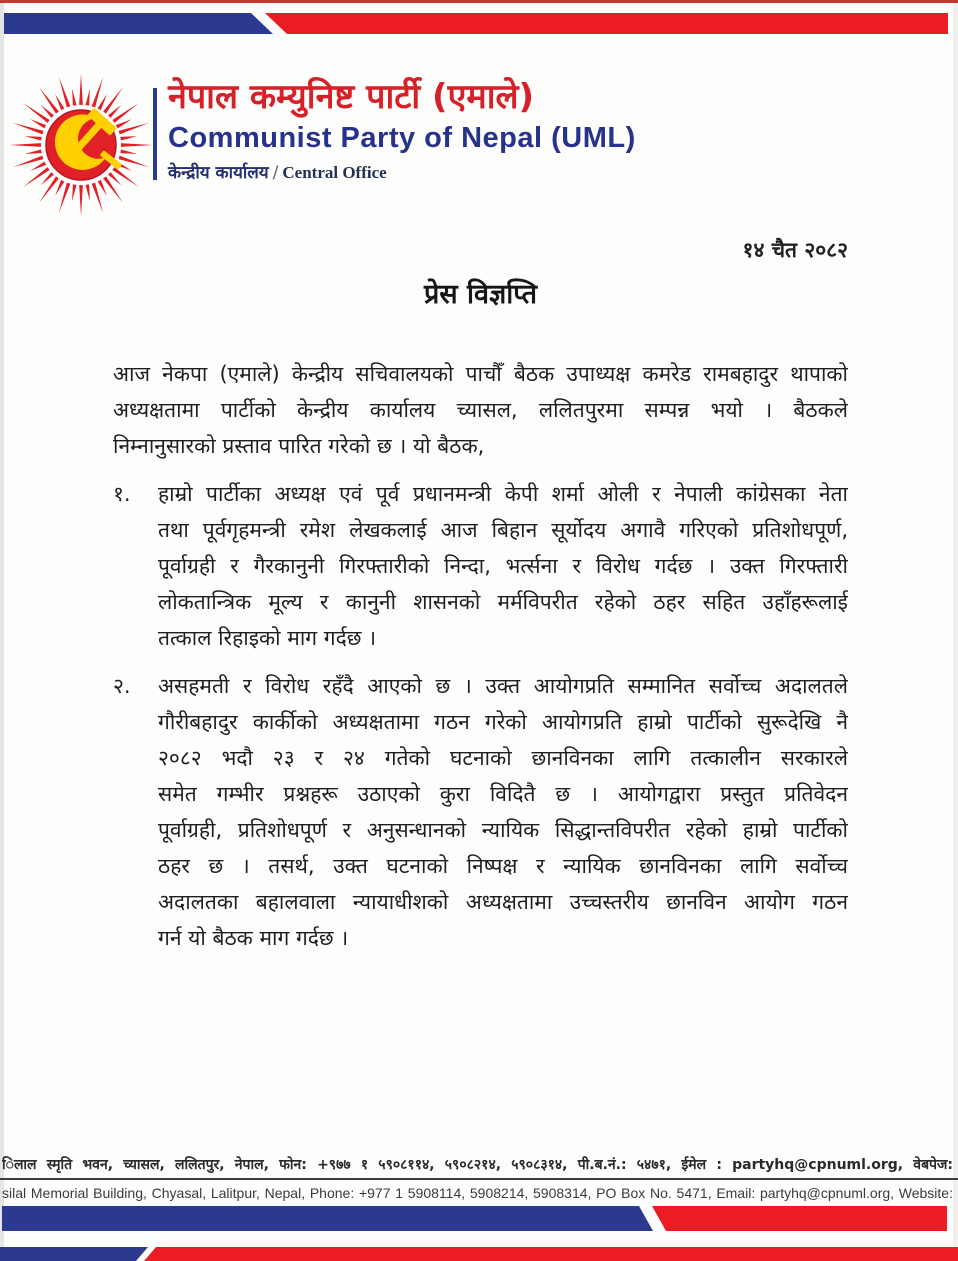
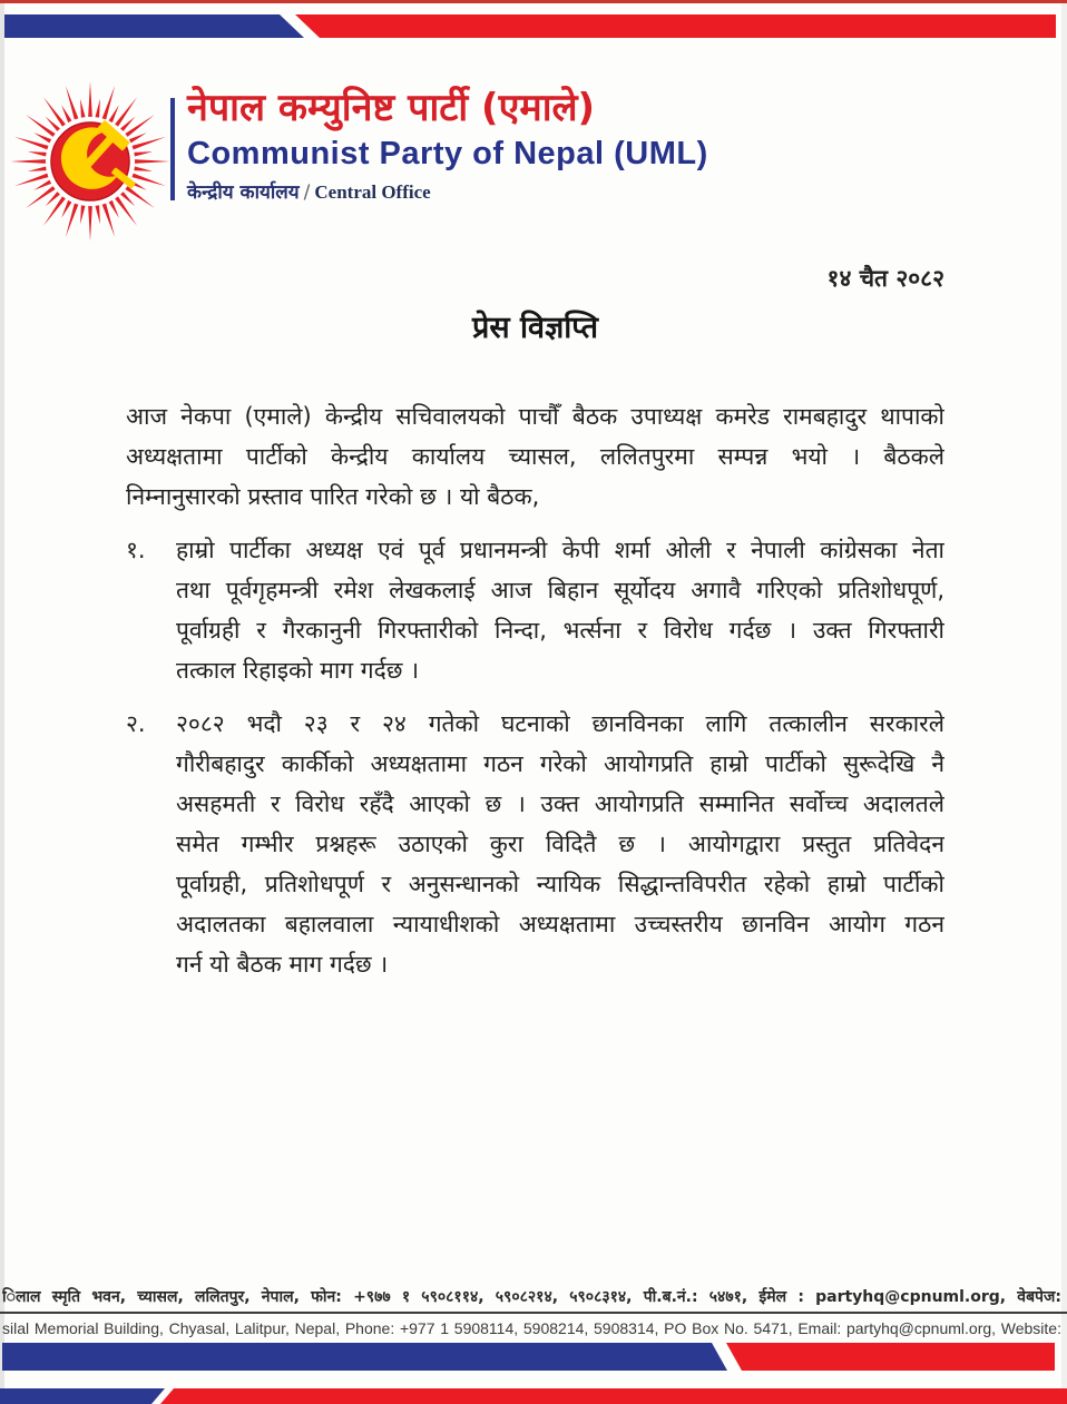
  नेपाल कम्युनिष्ट पार्टी (एमाले)
  Communist Party of Nepal (UML)
  केन्द्रीय कार्यालय / Central Office
  १४ चैत २०८२
  प्रेस विज्ञप्ति
  आज नेकपा (एमाले) केन्द्रीय सचिवालयको पाचौँ बैठक उपाध्यक्ष कमरेड रामबहादुर थापाको
  अध्यक्षतामा पार्टीको केन्द्रीय कार्यालय च्यासल, ललितपुरमा सम्पन्न भयो । बैठकले
  निम्नानुसारको प्रस्ताव पारित गरेको छ । यो बैठक,
  १.
  हाम्रो पार्टीका अध्यक्ष एवं पूर्व प्रधानमन्त्री केपी शर्मा ओली र नेपाली कांग्रेसका नेता
  तथा पूर्वगृहमन्त्री रमेश लेखकलाई आज बिहान सूर्योदय अगावै गरिएको प्रतिशोधपूर्ण,
  पूर्वाग्रही र गैरकानुनी गिरफ्तारीको निन्दा, भर्त्सना र विरोध गर्दछ । उक्त गिरफ्तारी
- लोकतान्त्रिक मूल्य र कानुनी शासनको मर्मविपरीत रहेको ठहर सहित उहाँहरूलाई
  तत्काल रिहाइको माग गर्दछ ।
  २.
- असहमती र विरोध रहँदै आएको छ । उक्त आयोगप्रति सम्मानित सर्वोच्च अदालतले
+ २०८२ भदौ २३ र २४ गतेको घटनाको छानविनका लागि तत्कालीन सरकारले
  गौरीबहादुर कार्कीको अध्यक्षतामा गठन गरेको आयोगप्रति हाम्रो पार्टीको सुरूदेखि नै
- २०८२ भदौ २३ र २४ गतेको घटनाको छानविनका लागि तत्कालीन सरकारले
+ असहमती र विरोध रहँदै आएको छ । उक्त आयोगप्रति सम्मानित सर्वोच्च अदालतले
  समेत गम्भीर प्रश्नहरू उठाएको कुरा विदितै छ । आयोगद्वारा प्रस्तुत प्रतिवेदन
  पूर्वाग्रही, प्रतिशोधपूर्ण र अनुसन्धानको न्यायिक सिद्धान्तविपरीत रहेको हाम्रो पार्टीको
- ठहर छ । तसर्थ, उक्त घटनाको निष्पक्ष र न्यायिक छानविनका लागि सर्वोच्च
  अदालतका बहालवाला न्यायाधीशको अध्यक्षतामा उच्चस्तरीय छानविन आयोग गठन
  गर्न यो बैठक माग गर्दछ ।
  िलाल स्मृति भवन, च्यासल, ललितपुर, नेपाल, फोन: +९७७ १ ५९०८११४, ५९०८२१४, ५९०८३१४, पी.ब.नं.: ५४७१, ईमेल : partyhq@cpnuml.org, वेबपेज:
  silal Memorial Building, Chyasal, Lalitpur, Nepal, Phone: +977 1 5908114, 5908214, 5908314, PO Box No. 5471, Email: partyhq@cpnuml.org, Website:
